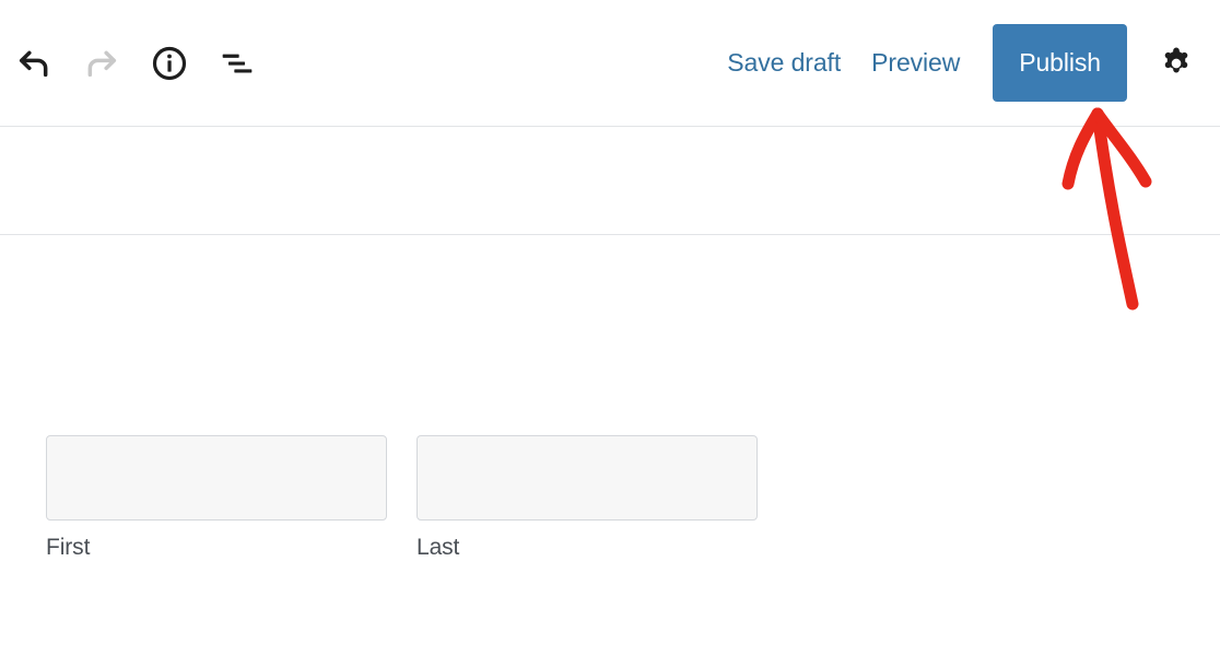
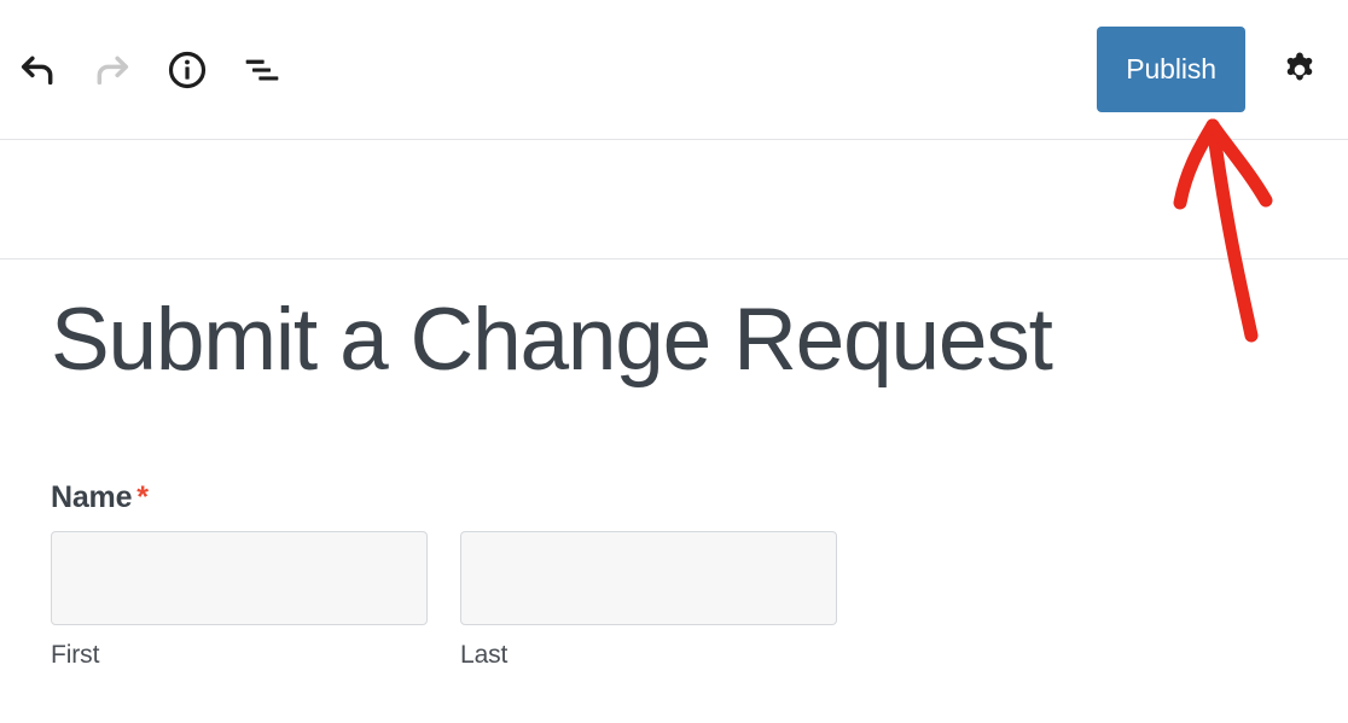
- Save draft
- Preview
  Publish
+ Submit a Change Request
+ Name *
  First
  Last
